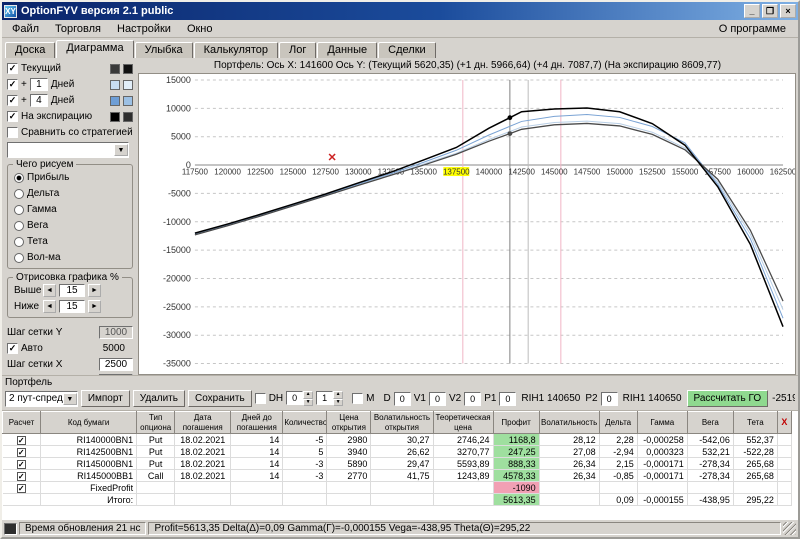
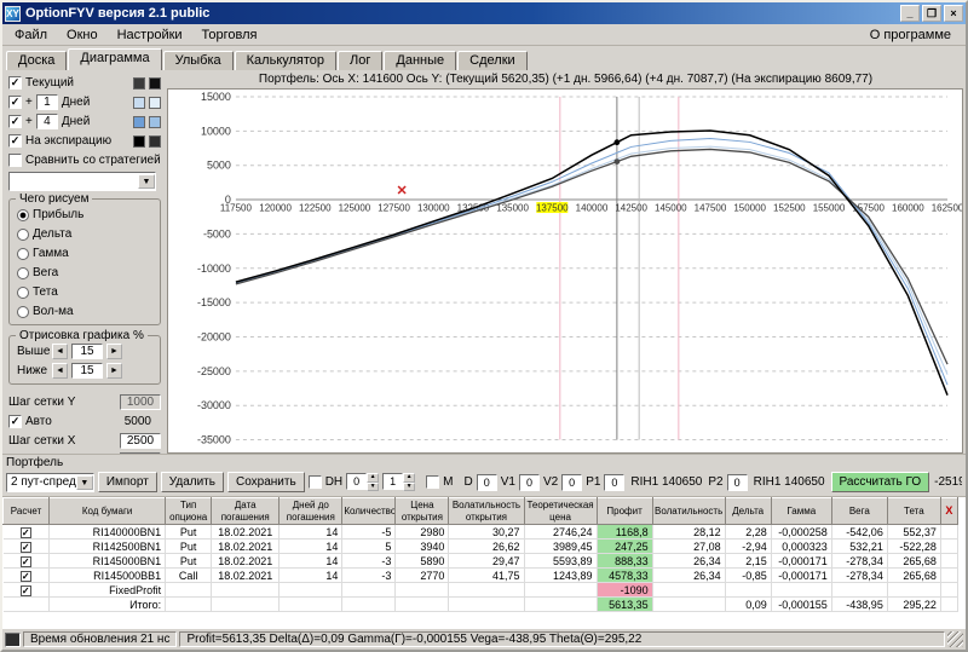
  XY
  OptionFYV версия 2.1 public
  _
  ❐
  ×
  Файл
- Торговля
+ Окно
  Настройки
- Окно
+ Торговля
  О программе
  Доска
  Диаграмма
  Улыбка
  Калькулятор
  Лог
  Данные
  Сделки
  ✓
  Текущий
  ✓
  +
  1
  Дней
  ✓
  +
  4
  Дней
  ✓
  На экспирацию
  Сравнить со стратегией
  Чего рисуем
  Прибыль
  Дельта
  Гамма
  Вега
  Тета
  Вол-ма
  Отрисовка графика %
  Выше
  15
  Ниже
  15
  Шаг сетки Y
  1000
  ✓
  Авто
  5000
  Шаг сетки X
  2500
  Портфель: Ось X: 141600 Ось Y: (Текущий 5620,35) (+1 дн. 5966,64) (+4 дн. 7087,7) (На экспирацию 8609,77)
  15000
  10000
  5000
  0
  -5000
  -10000
  -15000
  -20000
  -25000
  -30000
  -35000
  117500
  120000
  122500
  125000
  127500
  130000
  135000
  137500
  140000
  142500
  145000
  147500
  150000
  152500
  155000
  57500
  160000
  162500
  ✕
  Портфель
  2 пут-спред
  Импорт
  Удалить
  Сохранить
  DH
  0
  1
  M
  D
  0
  V1
  0
  V2
  0
  P1
  0
  RIH1 140650
  P2
  0
  RIH1 140650
  Рассчитать ГО
  Расчет	Код бумаги	Тип опциона	Дата погашения	Дней до погашения	Количество	Цена открытия	Волатильность открытия	Теоретическая цена	Профит	Волатильность	Дельта	Гамма	Вега	Тета	X
  ✓	RI140000BN1	Put	18.02.2021	14	-5	2980	30,27	2746,24	1168,8	28,12	2,28	-0,000258	-542,06	552,37
- ✓	RI142500BN1	Put	18.02.2021	14	5	3940	26,62	3270,77	247,25	27,08	-2,94	0,000323	532,21	-522,28
+ ✓	RI142500BN1	Put	18.02.2021	14	5	3940	26,62	3989,45	247,25	27,08	-2,94	0,000323	532,21	-522,28
  ✓	RI145000BN1	Put	18.02.2021	14	-3	5890	29,47	5593,89	888,33	26,34	2,15	-0,000171	-278,34	265,68
  ✓	RI145000BB1	Call	18.02.2021	14	-3	2770	41,75	1243,89	4578,33	26,34	-0,85	-0,000171	-278,34	265,68
  ✓	FixedProfit								-1090
  	Итого:								5613,35		0,09	-0,000155	-438,95	295,22
  Время обновления 21 нс
  Profit=5613,35 Delta(Δ)=0,09 Gamma(Γ)=-0,000155 Vega=-438,95 Theta(Θ)=295,22
